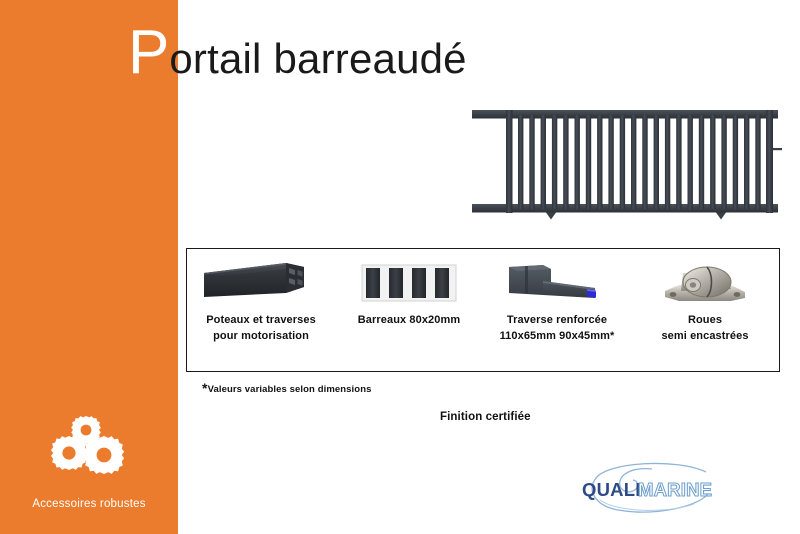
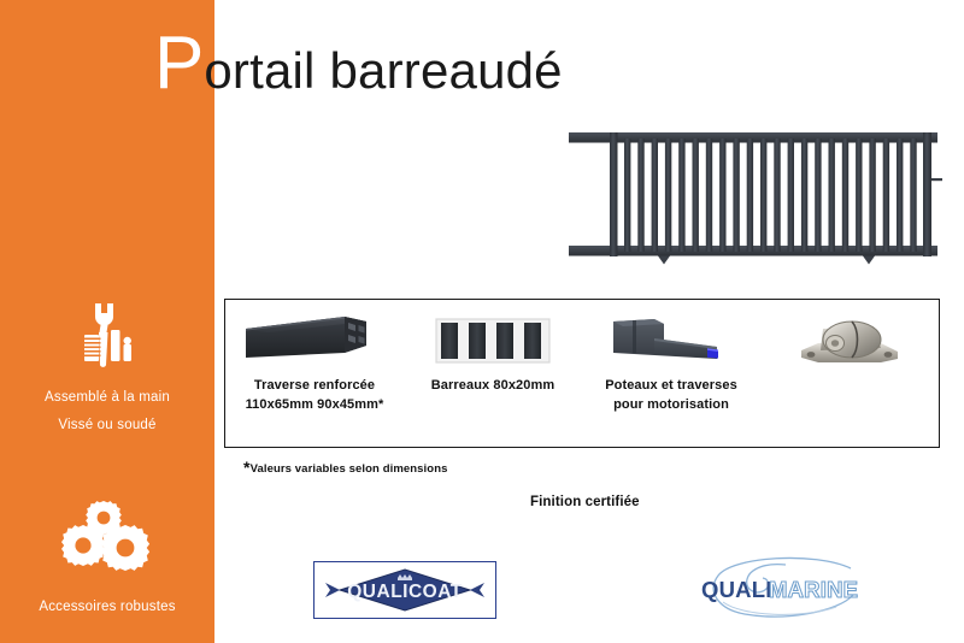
+ Assemblé à la main
+ Vissé ou soudé
  Accessoires robustes
  Portail barreaudé
- Poteaux et traverses
+ Traverse renforcée
- pour motorisation
+ 110x65mm 90x45mm*
  Barreaux 80x20mm
- Traverse renforcée
+ Poteaux et traverses
- 110x65mm 90x45mm*
+ pour motorisation
- Roues
- semi encastrées
  *Valeurs variables selon dimensions
  Finition certifiée
+ QUALICOAT
  QUALI
  MARINE
